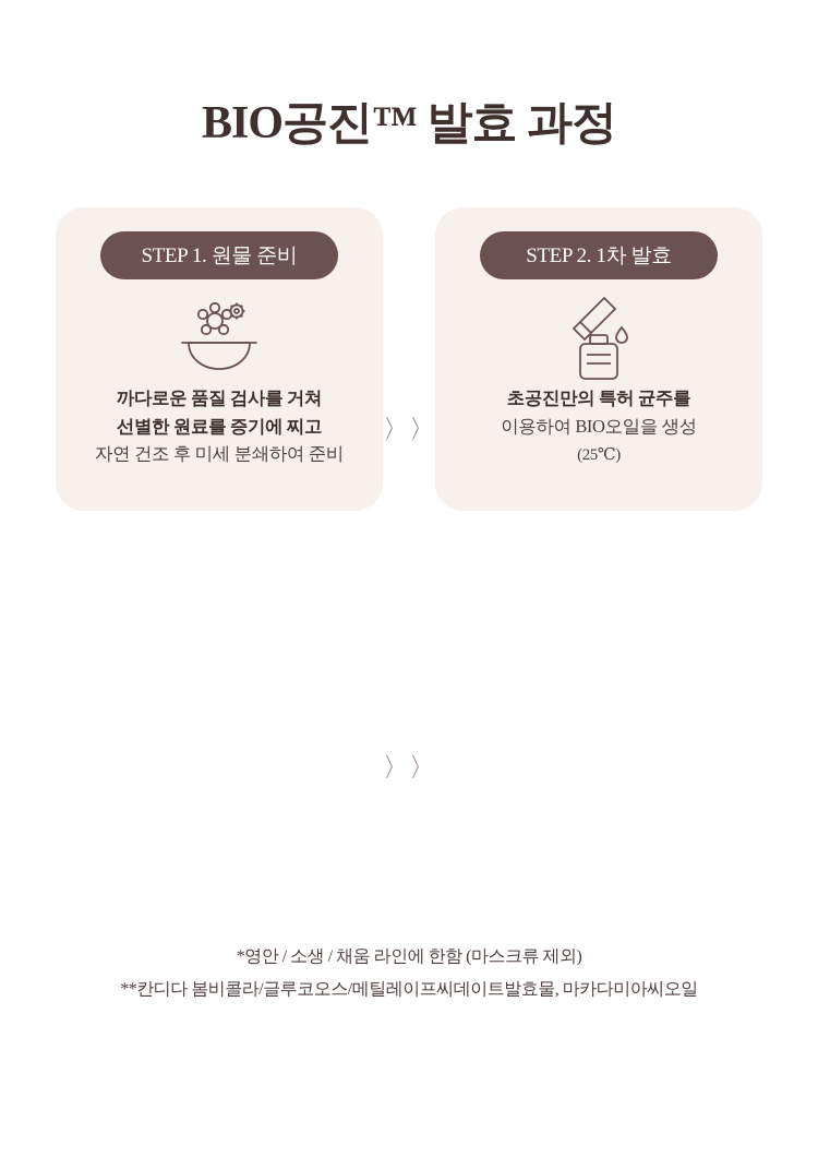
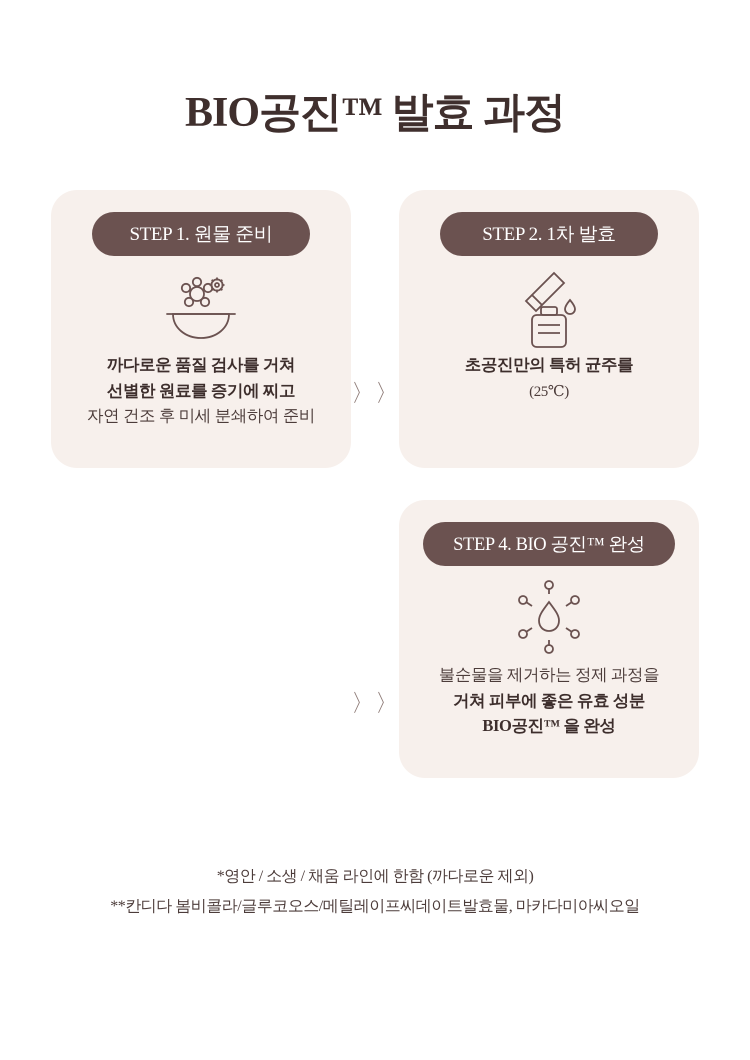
  BIO공진™ 발효 과정
  STEP 1. 원물 준비
  까다로운 품질 검사를 거쳐
  선별한 원료를 증기에 찌고
  자연 건조 후 미세 분쇄하여 준비
  〉〉
  STEP 2. 1차 발효
  초공진만의 특허 균주를
- 이용하여 BIO오일을 생성
  (25℃)
  〉〉
+ STEP 4. BIO 공진™ 완성
+ 불순물을 제거하는 정제 과정을
+ 거쳐 피부에 좋은 유효 성분
+ BIO공진™ 을 완성
- *영안 / 소생 / 채움 라인에 한함 (마스크류 제외)
+ *영안 / 소생 / 채움 라인에 한함 (까다로운 제외)
  **칸디다 봄비콜라/글루코오스/메틸레이프씨데이트발효물, 마카다미아씨오일
